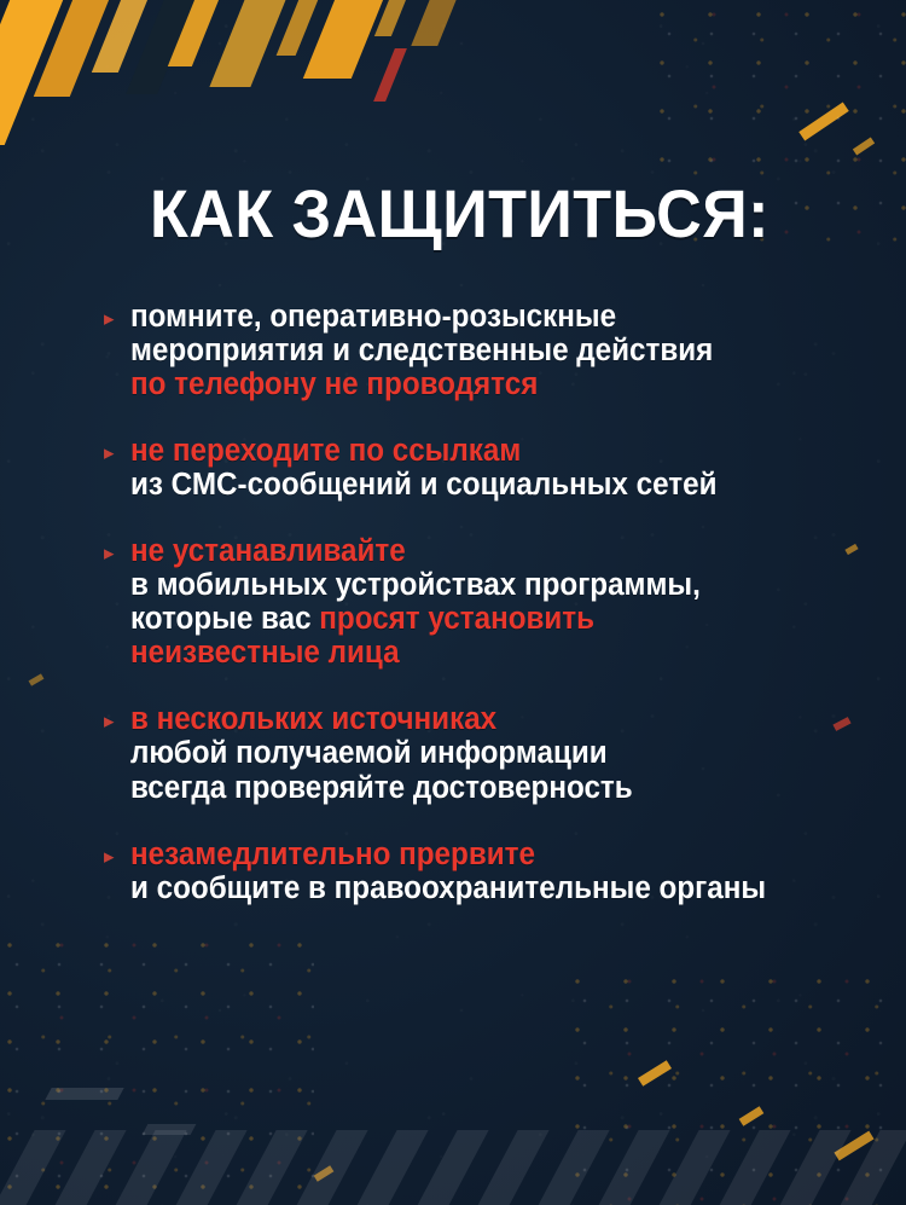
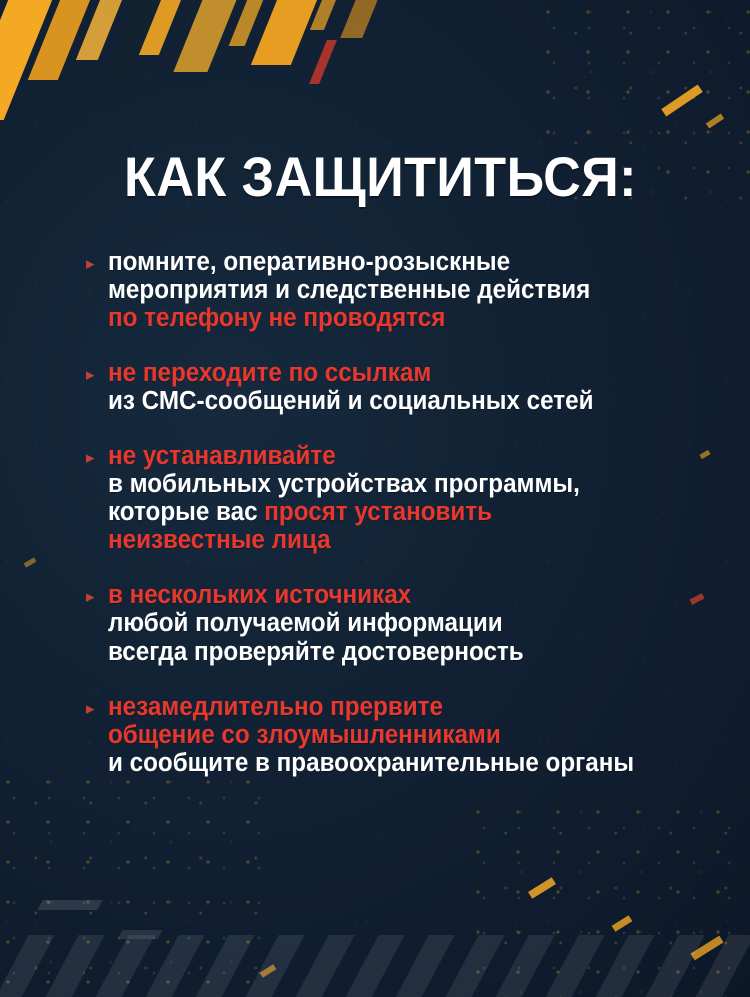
  КАК ЗАЩИТИТЬСЯ:
  ▸
  помните, оперативно-розыскные
  мероприятия и следственные действия
  по телефону не проводятся
  ▸
  не переходите по ссылкам
  из СМС-сообщений и социальных сетей
  ▸
  не устанавливайте
  в мобильных устройствах программы,
  которые вас просят установить
  неизвестные лица
  ▸
  в нескольких источниках
  любой получаемой информации
  всегда проверяйте достоверность
  ▸
  незамедлительно прервите
+ общение со злоумышленниками
  и сообщите в правоохранительные органы
